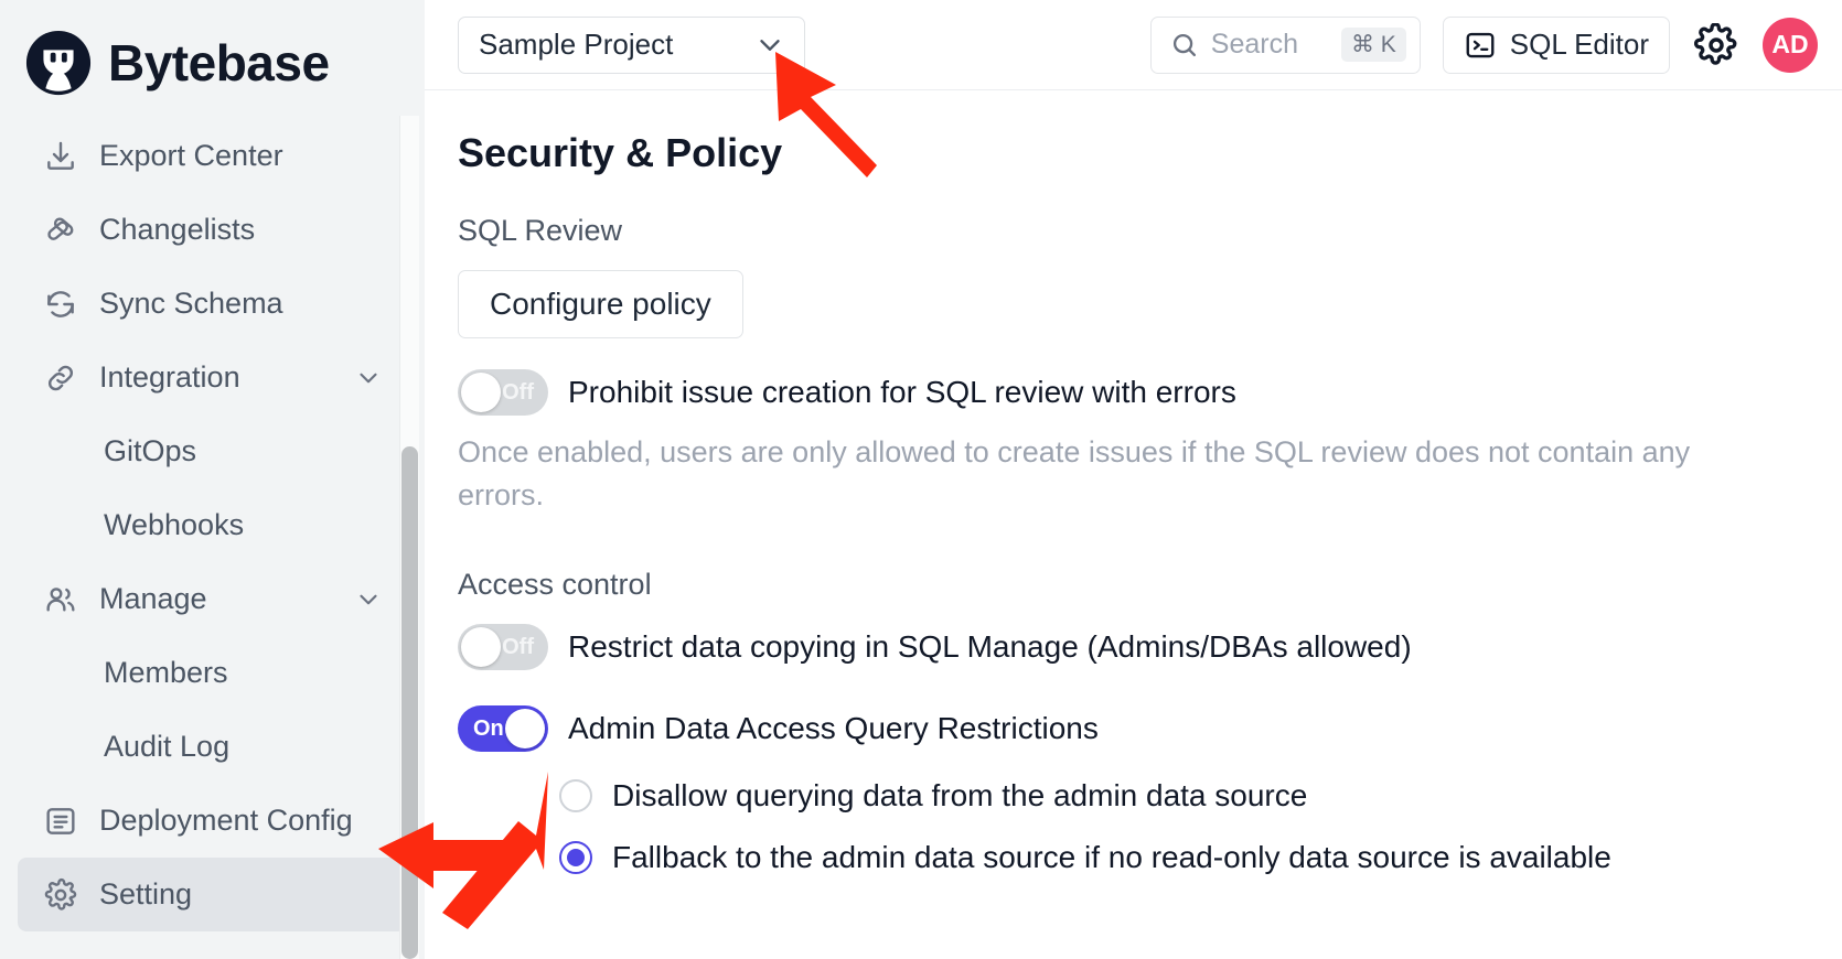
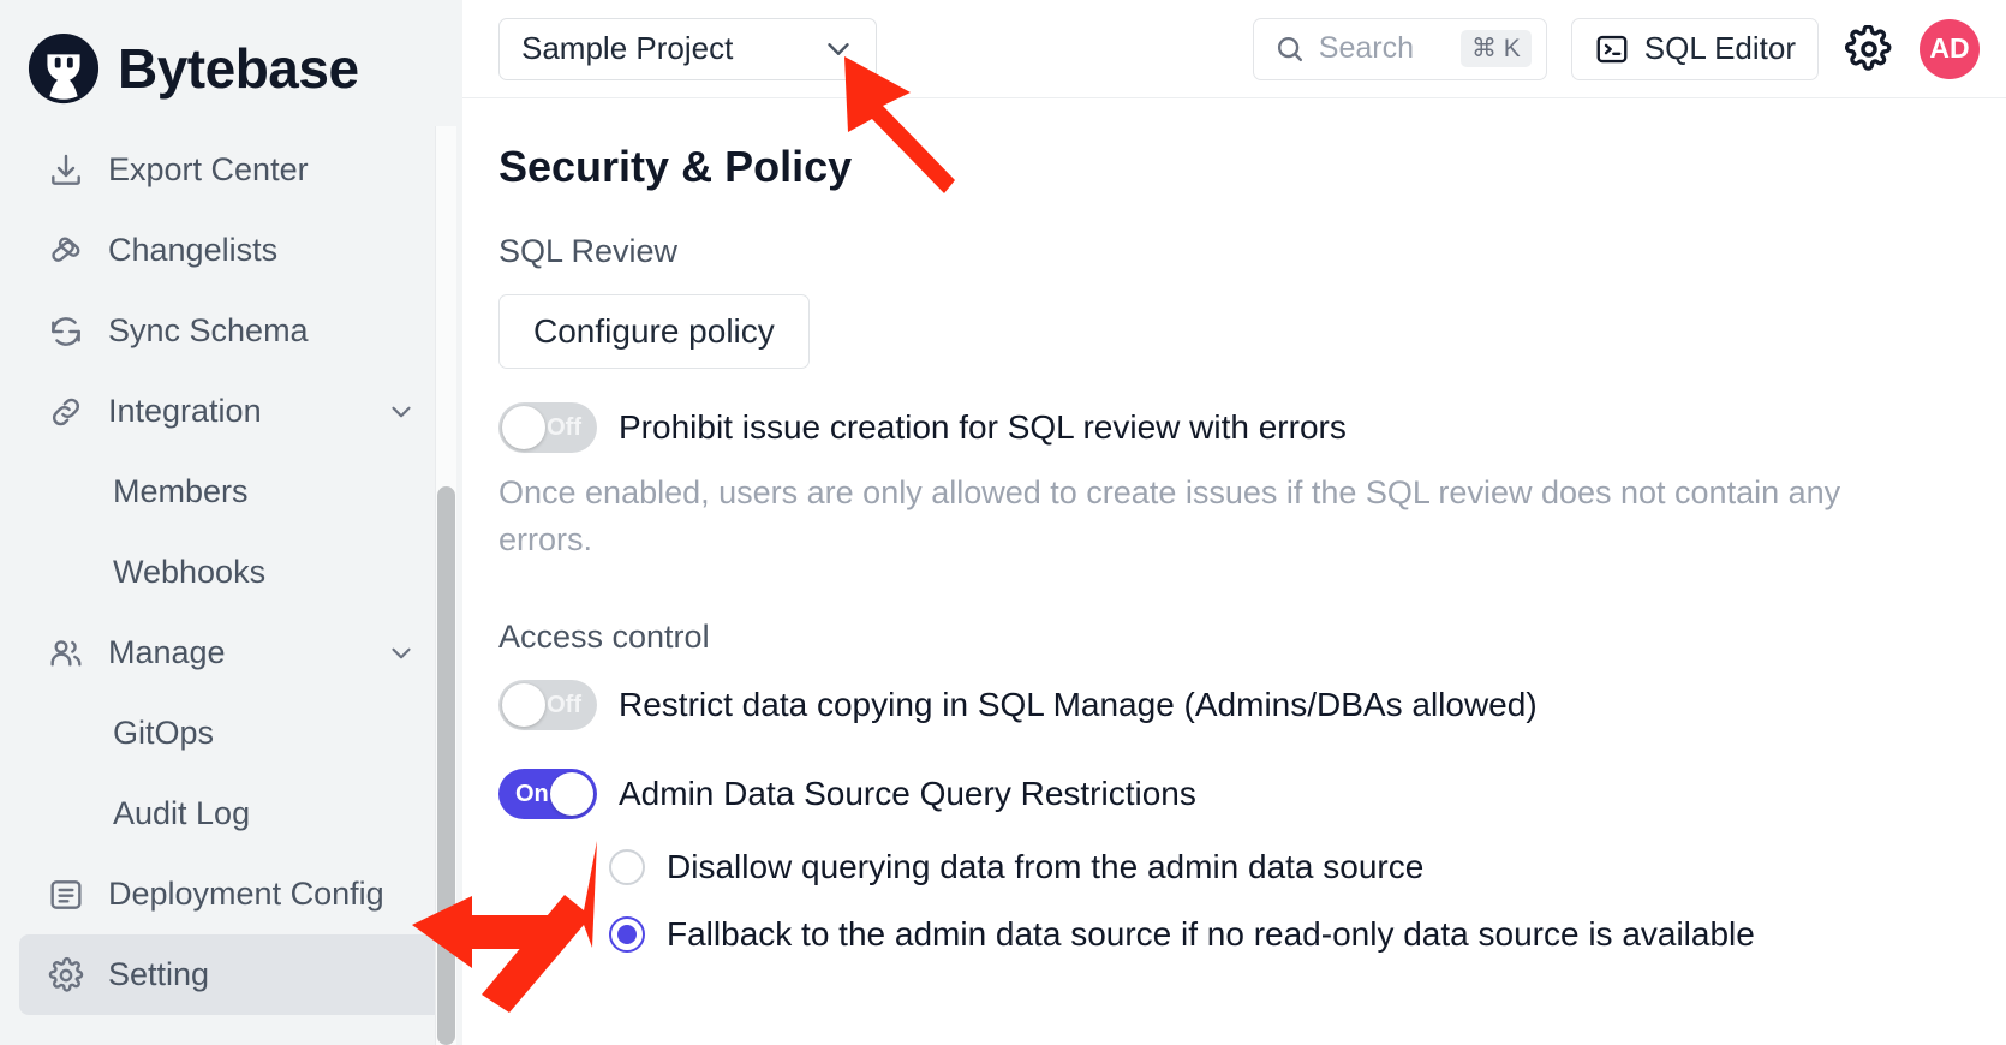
  Bytebase
  Export Center
  Changelists
  Sync Schema
  Integration
- GitOps
+ Members
  Webhooks
  Manage
- Members
+ GitOps
  Audit Log
  Deployment Config
  Setting
  Sample Project
  Search
  ⌘ K
  SQL Editor
  AD
  Security & Policy
  SQL Review
  Configure policy
  Off
  Prohibit issue creation for SQL review with errors
  Once enabled, users are only allowed to create issues if the SQL review does not contain any errors.
  Access control
  Off
  Restrict data copying in SQL Manage (Admins/DBAs allowed)
  On
- Admin Data Access Query Restrictions
+ Admin Data Source Query Restrictions
  Disallow querying data from the admin data source
  Fallback to the admin data source if no read-only data source is available
